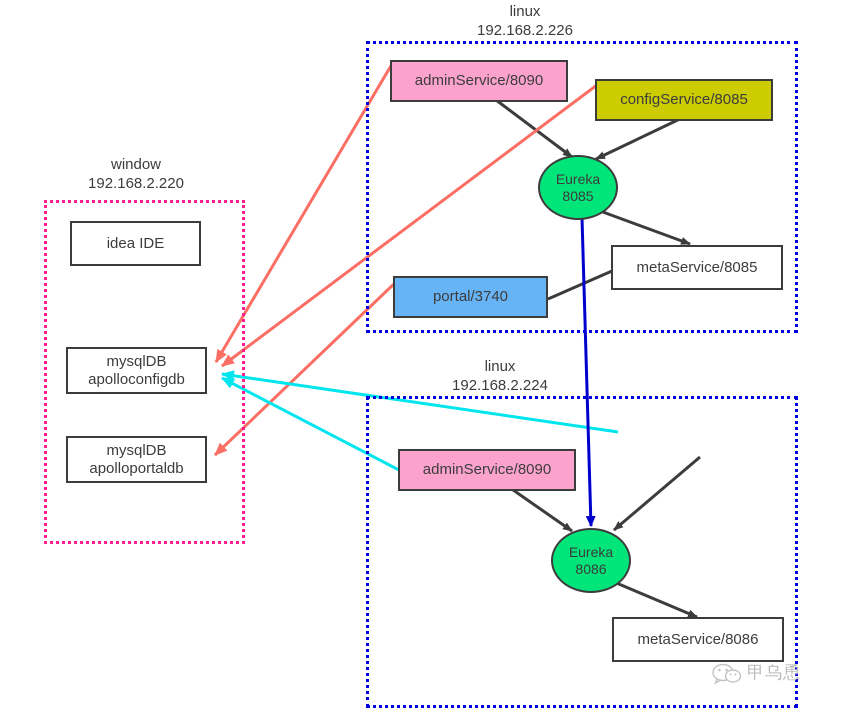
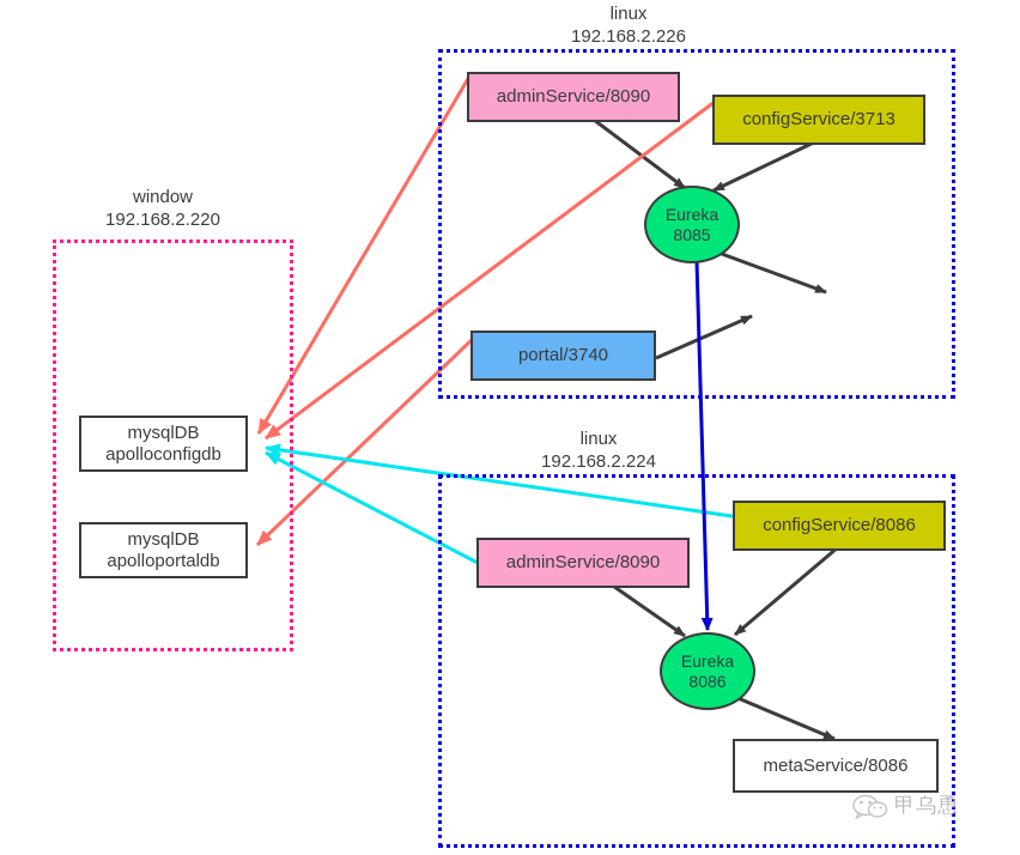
  window
  192.168.2.220
- idea IDE
  mysqlDB
  apolloconfigdb
  mysqlDB
  apolloportaldb
  linux
  192.168.2.226
  adminService/8090
- configService/8085
+ configService/3713
  Eureka
  8085
  portal/3740
- metaService/8085
  linux
  192.168.2.224
  adminService/8090
+ configService/8086
  Eureka
  8086
  metaService/8086
  甲乌恿
